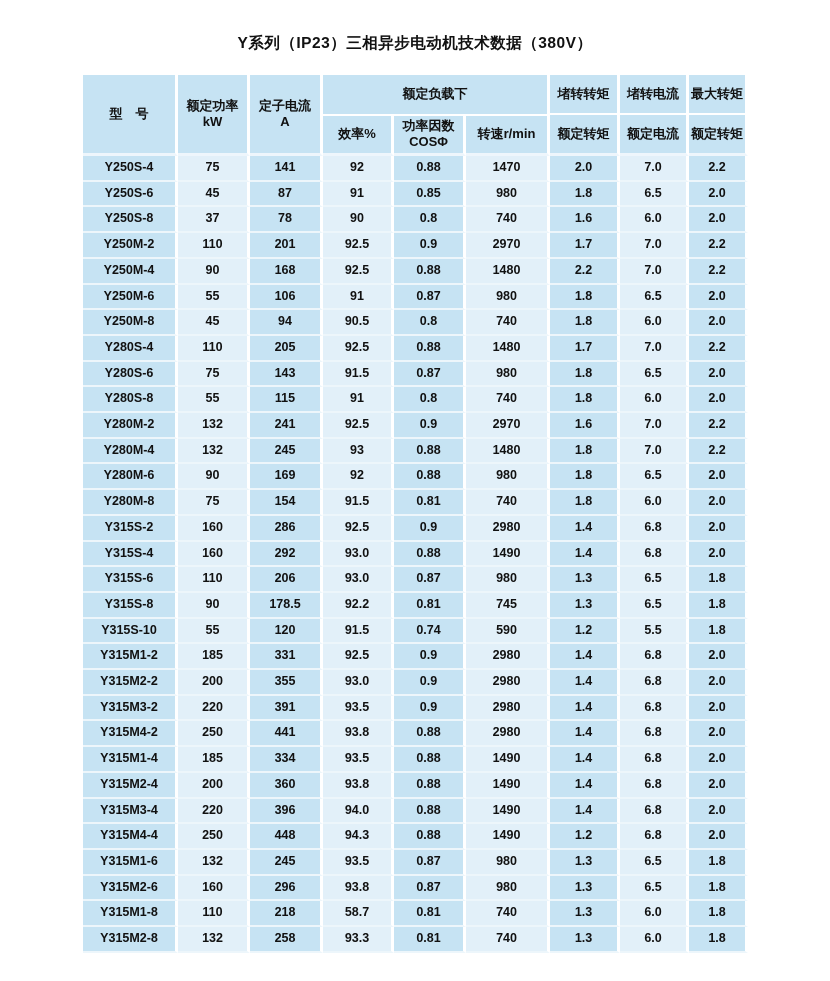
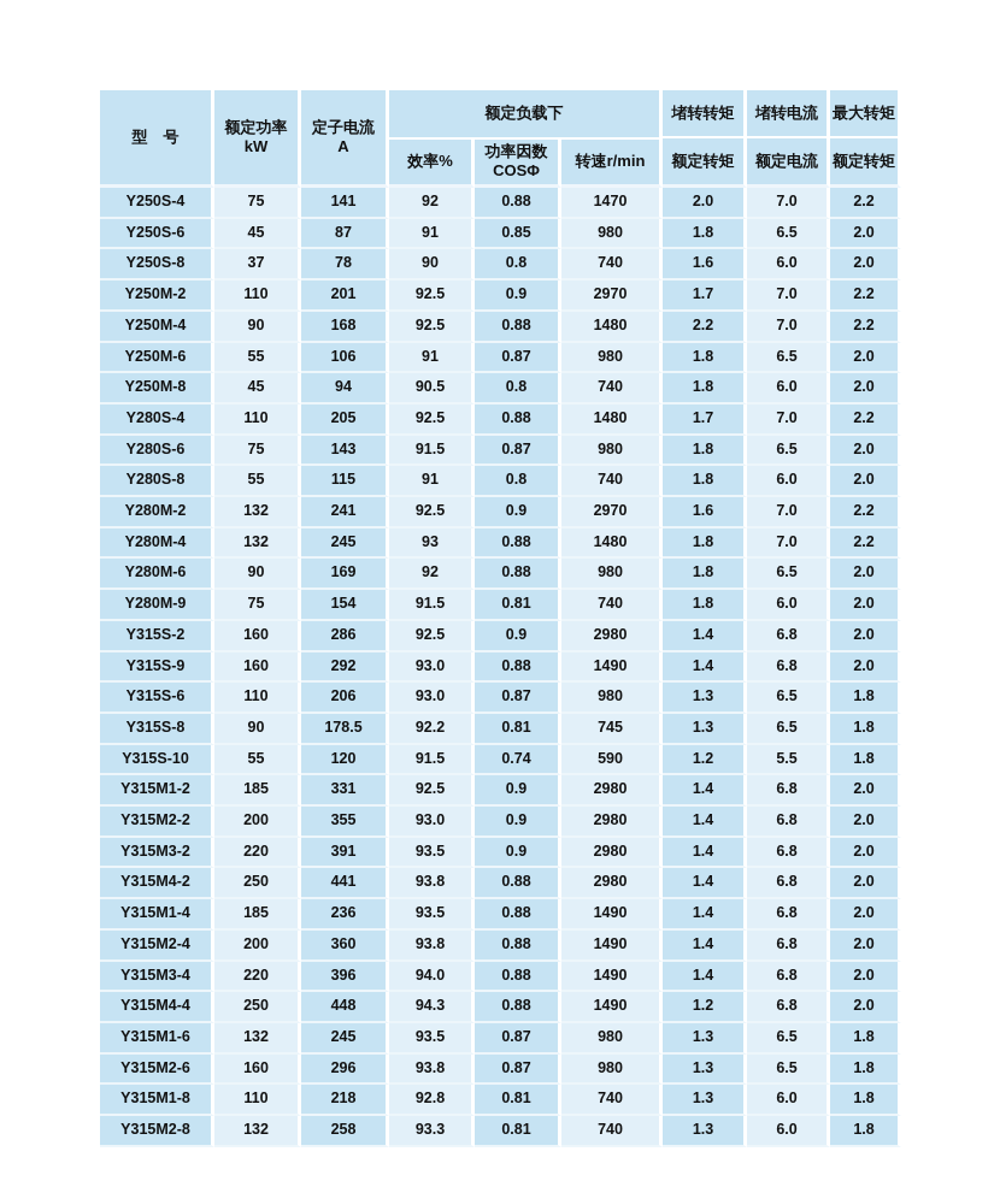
- Y系列（IP23）三相异步电动机技术数据（380V）
  型 号	额定功率 kW	定子电流 A	额定负载下	堵转转矩 额定转矩	堵转电流 额定电流	最大转矩 额定转矩
  效率%	功率因数 COSΦ	转速r/min
  Y250S-4	75	141	92	0.88	1470	2.0	7.0	2.2
  Y250S-6	45	87	91	0.85	980	1.8	6.5	2.0
  Y250S-8	37	78	90	0.8	740	1.6	6.0	2.0
  Y250M-2	110	201	92.5	0.9	2970	1.7	7.0	2.2
  Y250M-4	90	168	92.5	0.88	1480	2.2	7.0	2.2
  Y250M-6	55	106	91	0.87	980	1.8	6.5	2.0
  Y250M-8	45	94	90.5	0.8	740	1.8	6.0	2.0
  Y280S-4	110	205	92.5	0.88	1480	1.7	7.0	2.2
  Y280S-6	75	143	91.5	0.87	980	1.8	6.5	2.0
  Y280S-8	55	115	91	0.8	740	1.8	6.0	2.0
  Y280M-2	132	241	92.5	0.9	2970	1.6	7.0	2.2
  Y280M-4	132	245	93	0.88	1480	1.8	7.0	2.2
  Y280M-6	90	169	92	0.88	980	1.8	6.5	2.0
- Y280M-8	75	154	91.5	0.81	740	1.8	6.0	2.0
+ Y280M-9	75	154	91.5	0.81	740	1.8	6.0	2.0
  Y315S-2	160	286	92.5	0.9	2980	1.4	6.8	2.0
- Y315S-4	160	292	93.0	0.88	1490	1.4	6.8	2.0
+ Y315S-9	160	292	93.0	0.88	1490	1.4	6.8	2.0
  Y315S-6	110	206	93.0	0.87	980	1.3	6.5	1.8
  Y315S-8	90	178.5	92.2	0.81	745	1.3	6.5	1.8
  Y315S-10	55	120	91.5	0.74	590	1.2	5.5	1.8
  Y315M1-2	185	331	92.5	0.9	2980	1.4	6.8	2.0
  Y315M2-2	200	355	93.0	0.9	2980	1.4	6.8	2.0
  Y315M3-2	220	391	93.5	0.9	2980	1.4	6.8	2.0
  Y315M4-2	250	441	93.8	0.88	2980	1.4	6.8	2.0
- Y315M1-4	185	334	93.5	0.88	1490	1.4	6.8	2.0
+ Y315M1-4	185	236	93.5	0.88	1490	1.4	6.8	2.0
  Y315M2-4	200	360	93.8	0.88	1490	1.4	6.8	2.0
  Y315M3-4	220	396	94.0	0.88	1490	1.4	6.8	2.0
  Y315M4-4	250	448	94.3	0.88	1490	1.2	6.8	2.0
  Y315M1-6	132	245	93.5	0.87	980	1.3	6.5	1.8
  Y315M2-6	160	296	93.8	0.87	980	1.3	6.5	1.8
- Y315M1-8	110	218	58.7	0.81	740	1.3	6.0	1.8
+ Y315M1-8	110	218	92.8	0.81	740	1.3	6.0	1.8
  Y315M2-8	132	258	93.3	0.81	740	1.3	6.0	1.8
